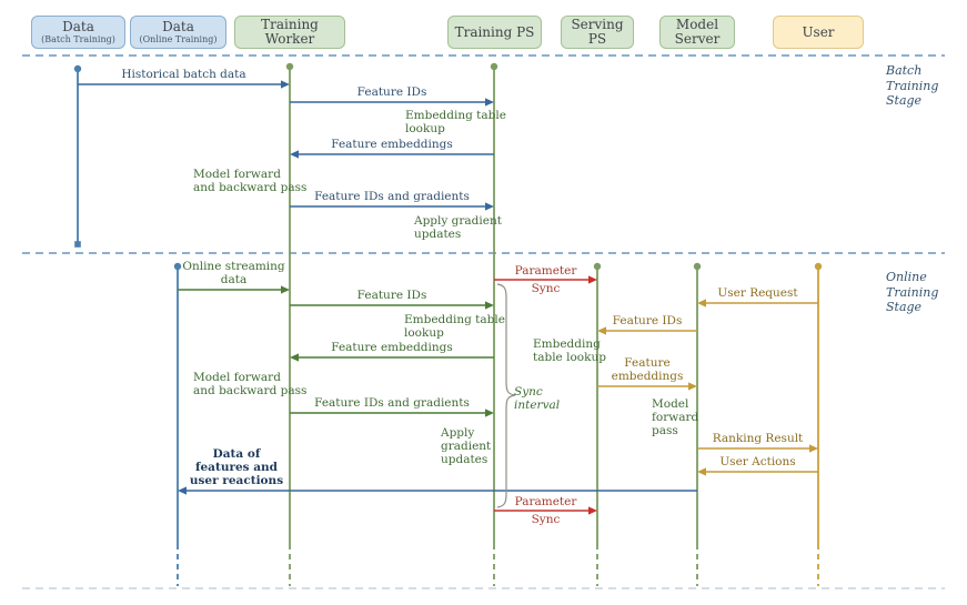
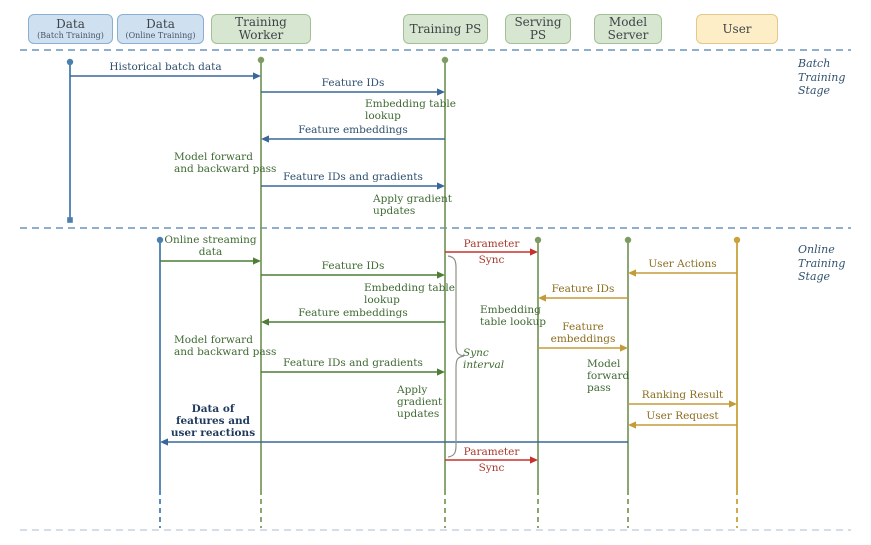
  Historical batch data
  Feature IDs
  Feature embeddings
  Feature IDs and gradients
  Parameter
  Sync
  Online streaming
  data
- User Request
+ User Actions
  Feature IDs
  Feature IDs
  Feature embeddings
  Feature
  embeddings
  Feature IDs and gradients
  Ranking Result
- User Actions
+ User Request
  Data of
  features and
  user reactions
  Parameter
  Sync
  Embedding table
  lookup
  Model forward
  and backward pass
  Apply gradient
  updates
  Embedding table
  lookup
  Model forward
  and backward pass
  Apply
  gradient
  updates
  Embedding
  table lookup
  Model
  forward
  pass
  Sync
  interval
  Batch
  Training
  Stage
  Online
  Training
  Stage
  Data
  (Batch Training)
  Data
  (Online Training)
  Training
  Worker
  Training PS
  Serving PS
  Model
  Server
  User
